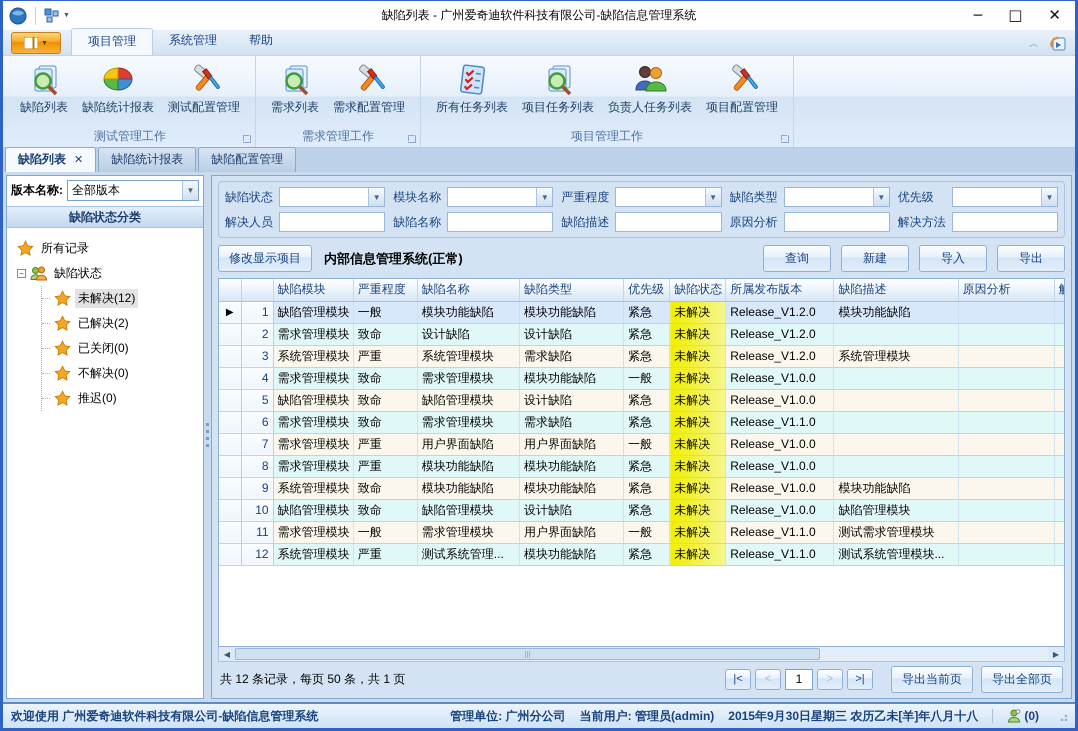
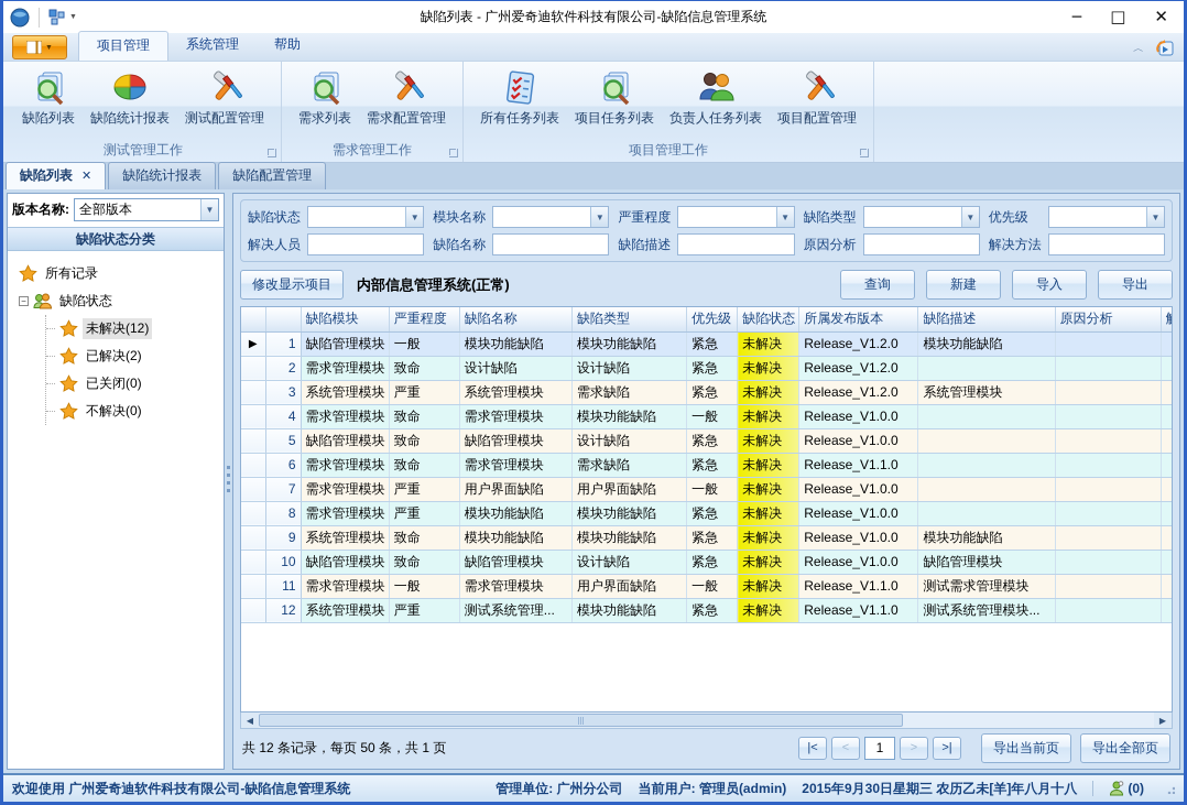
  缺陷列表 - 广州爱奇迪软件科技有限公司-缺陷信息管理系统
  ─
  □
  ✕
  项目管理
  系统管理
  帮助
  ︿
  缺陷列表
  缺陷统计报表
  测试配置管理
  测试管理工作
  需求列表
  需求配置管理
  需求管理工作
  所有任务列表
  项目任务列表
  负责人任务列表
  项目配置管理
  项目管理工作
  缺陷列表
  ✕
  缺陷统计报表
  缺陷配置管理
  版本名称:
  全部版本
  ▼
  缺陷状态分类
  所有记录
  −
  缺陷状态
  未解决(12)
  已解决(2)
  已关闭(0)
  不解决(0)
- 推迟(0)
  缺陷状态
  ▼
  模块名称
  ▼
  严重程度
  ▼
  缺陷类型
  ▼
  优先级
  ▼
  解决人员
  缺陷名称
  缺陷描述
  原因分析
  解决方法
  修改显示项目
  内部信息管理系统(正常)
  查询
  新建
  导入
  导出
  		缺陷模块	严重程度	缺陷名称	缺陷类型	优先级	缺陷状态	所属发布版本	缺陷描述	原因分析
  ▶	1	缺陷管理模块	一般	模块功能缺陷	模块功能缺陷	紧急	未解决	Release_V1.2.0	模块功能缺陷
  	2	需求管理模块	致命	设计缺陷	设计缺陷	紧急	未解决	Release_V1.2.0
  	3	系统管理模块	严重	系统管理模块	需求缺陷	紧急	未解决	Release_V1.2.0	系统管理模块
  	4	需求管理模块	致命	需求管理模块	模块功能缺陷	一般	未解决	Release_V1.0.0
  	5	缺陷管理模块	致命	缺陷管理模块	设计缺陷	紧急	未解决	Release_V1.0.0
  	6	需求管理模块	致命	需求管理模块	需求缺陷	紧急	未解决	Release_V1.1.0
  	7	需求管理模块	严重	用户界面缺陷	用户界面缺陷	一般	未解决	Release_V1.0.0
  	8	需求管理模块	严重	模块功能缺陷	模块功能缺陷	紧急	未解决	Release_V1.0.0
  	9	系统管理模块	致命	模块功能缺陷	模块功能缺陷	紧急	未解决	Release_V1.0.0	模块功能缺陷
  	10	缺陷管理模块	致命	缺陷管理模块	设计缺陷	紧急	未解决	Release_V1.0.0	缺陷管理模块
  	11	需求管理模块	一般	需求管理模块	用户界面缺陷	一般	未解决	Release_V1.1.0	测试需求管理模块
  	12	系统管理模块	严重	测试系统管理...	模块功能缺陷	紧急	未解决	Release_V1.1.0	测试系统管理模块...
  ◀
  ▶
  共 12 条记录，每页 50 条，共 1 页
  |<
  <
  1
  >
  >|
  导出当前页
  导出全部页
  欢迎使用 广州爱奇迪软件科技有限公司-缺陷信息管理系统
  管理单位: 广州分公司
  当前用户: 管理员(admin)
  2015年9月30日星期三 农历乙未[羊]年八月十八
  (0)
